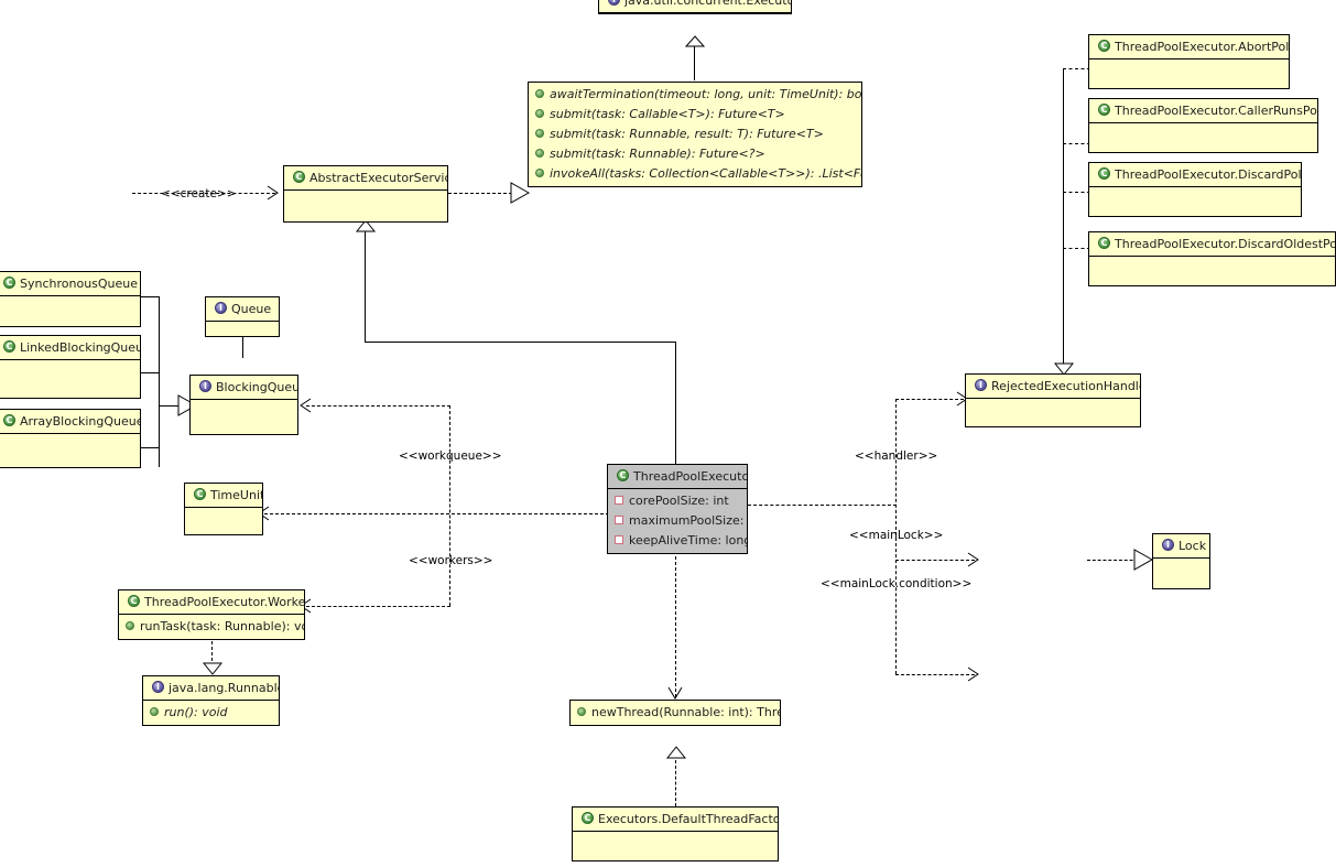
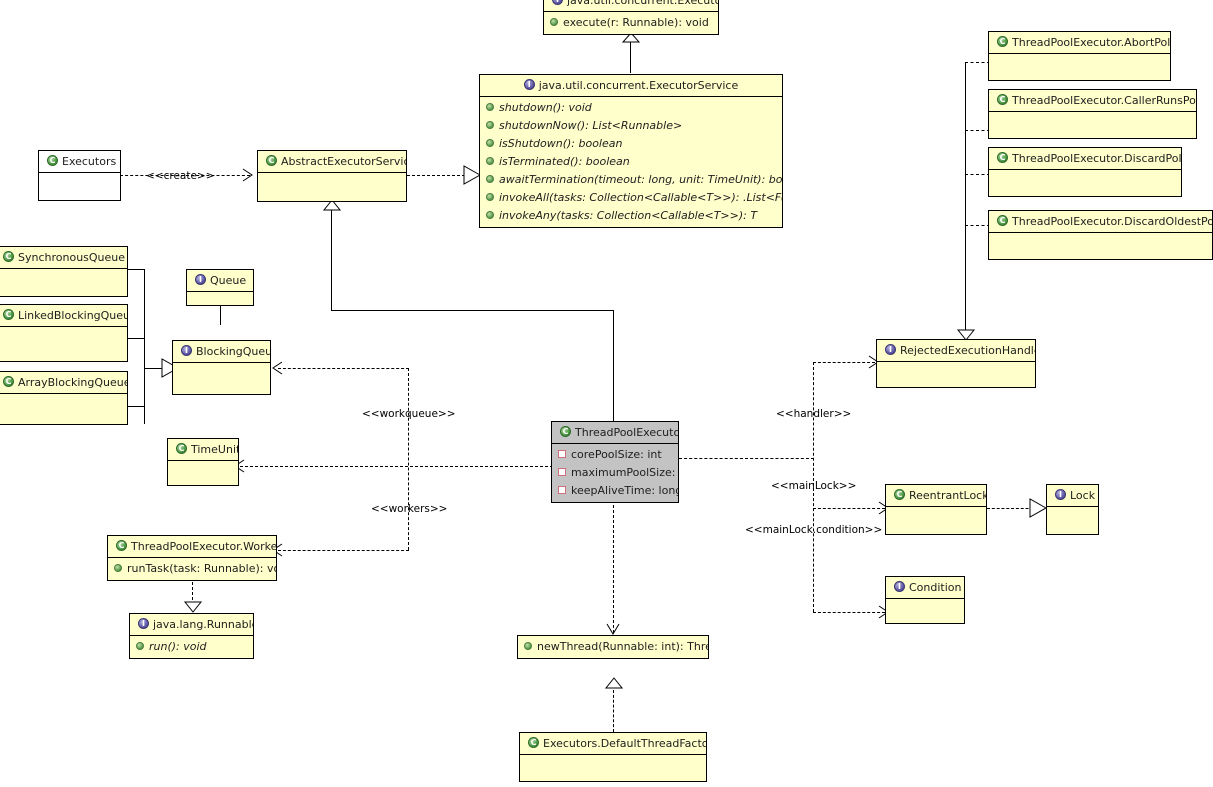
  <<create>>
  <<workqueue>>
  <<workers>>
  <<handler>>
  <<mainLock>>
  <<mainLock.condition>>
  java.util.concurrent.Executo
+ execute(r: Runnable): void
+ java.util.concurrent.ExecutorService
+ shutdown(): void
+ shutdownNow(): List<Runnable>
+ isShutdown(): boolean
+ isTerminated(): boolean
  awaitTermination(timeout: long, unit: TimeUnit): bo
- submit(task: Callable<T>): Future<T>
- submit(task: Runnable, result: T): Future<T>
- submit(task: Runnable): Future<?>
  invokeAll(tasks: Collection<Callable<T>>): .List<F
+ invokeAny(tasks: Collection<Callable<T>>): T
+ Executors
  AbstractExecutorServi
  ThreadPoolExecutor.AbortPol
  ThreadPoolExecutor.CallerRunsPo
  ThreadPoolExecutor.DiscardPol
  ThreadPoolExecutor.DiscardOldestPo
  RejectedExecutionHandl
  SynchronousQueue
  LinkedBlockingQueu
  ArrayBlockingQueu
  Queue
  BlockingQueu
  TimeUni
  ThreadPoolExecuto
  corePoolSize: int
  maximumPoolSize:
  keepAliveTime: lon
  ThreadPoolExecutor.Worke
  runTask(task: Runnable): v
  java.lang.Runnabl
  run(): void
  newThread(Runnable: int): Thr
  Executors.DefaultThreadFacto
+ ReentrantLock
  Lock
+ Condition
